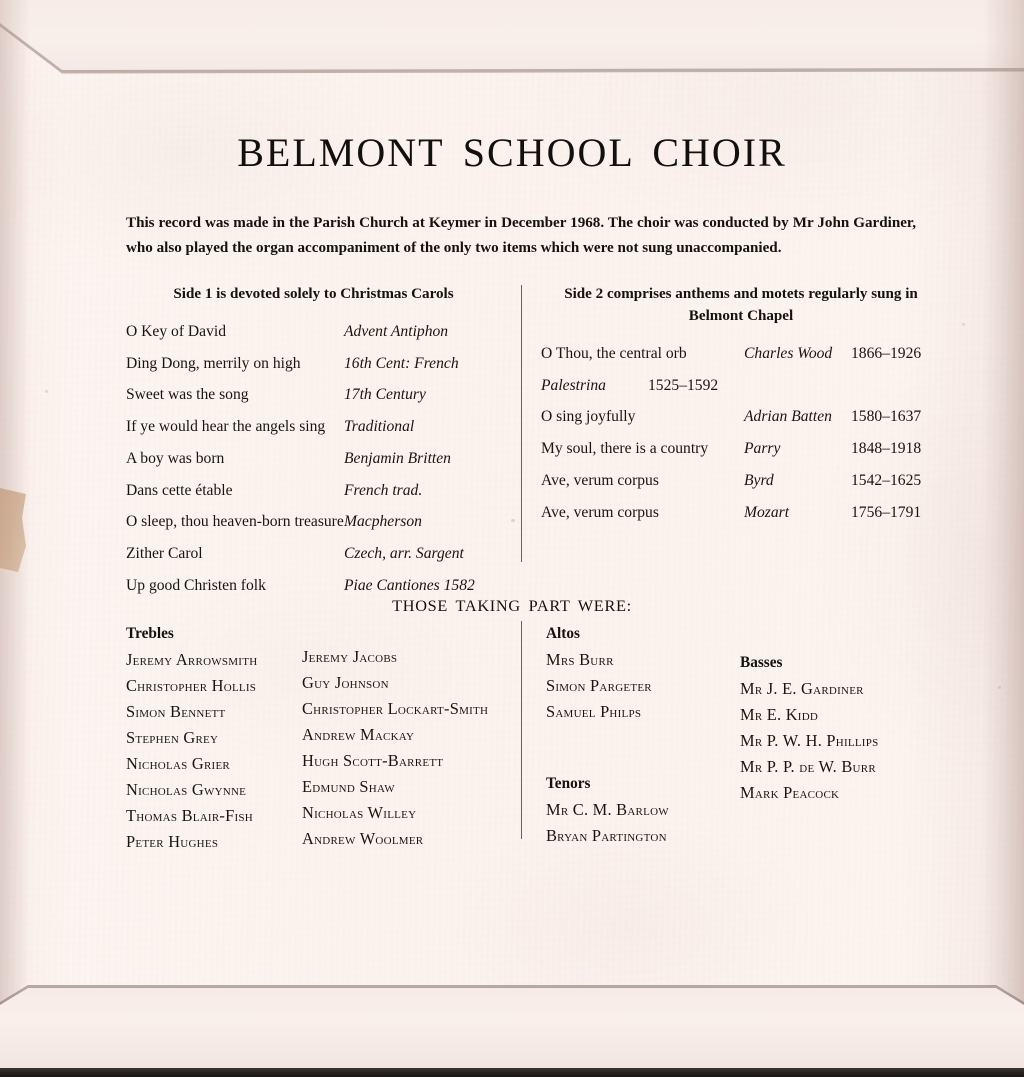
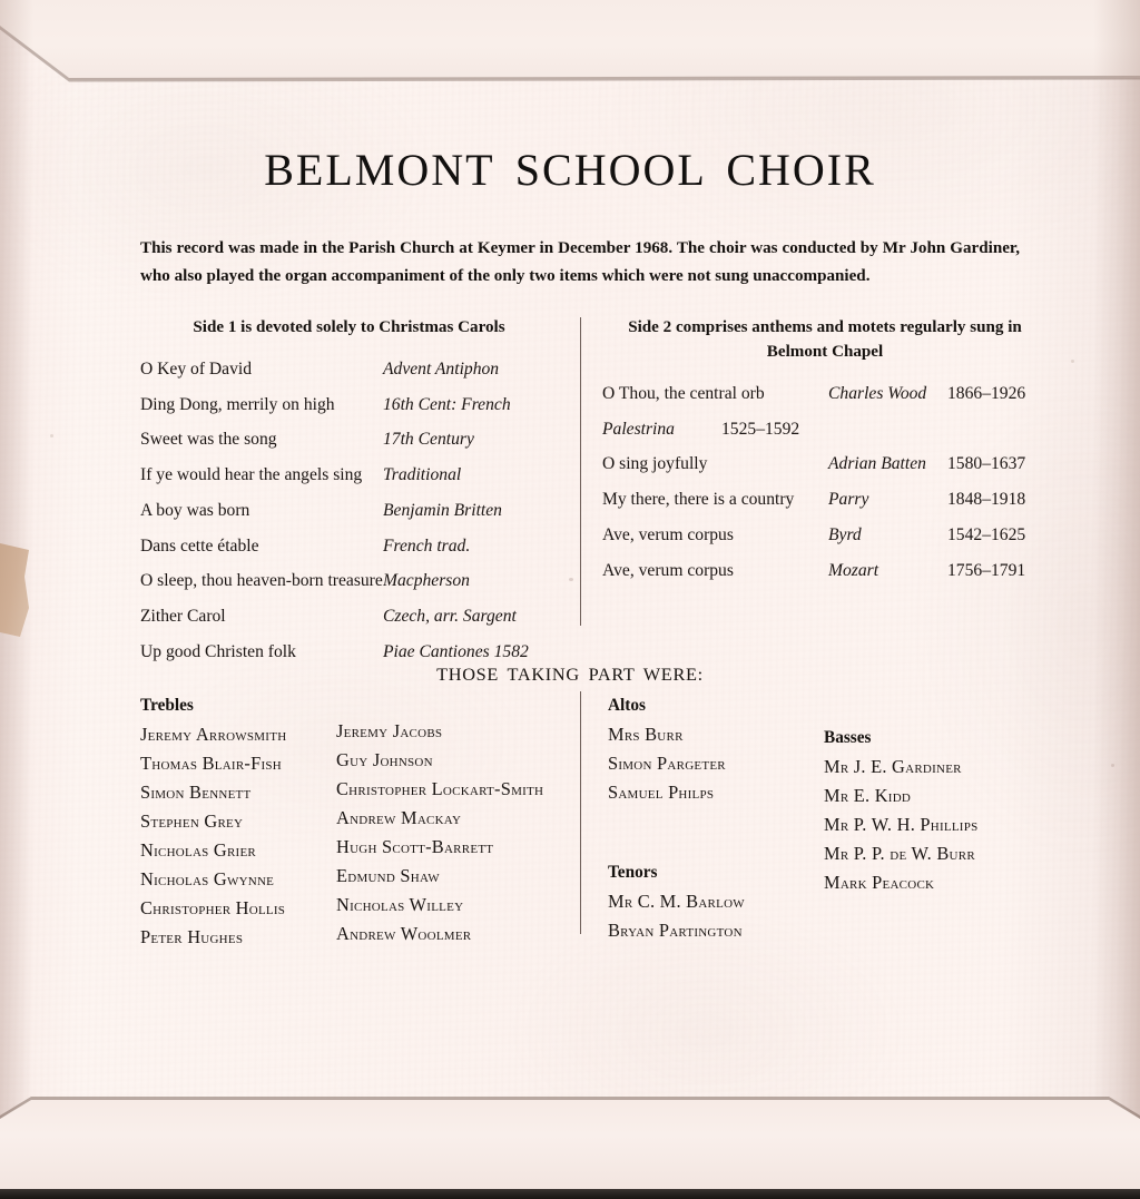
  BELMONT SCHOOL CHOIR
  This record was made in the Parish Church at Keymer in December 1968. The choir was conducted by Mr John Gardiner, who also played the organ accompaniment of the only two items which were not sung unaccompanied.
  Side 1 is devoted solely to Christmas Carols
  O Key of David
  Advent Antiphon
  Ding Dong, merrily on high
  16th Cent: French
  Sweet was the song
  17th Century
  If ye would hear the angels sing
  Traditional
  A boy was born
  Benjamin Britten
  Dans cette étable
  French trad.
  O sleep, thou heaven-born treasure
  Macpherson
  Zither Carol
  Czech, arr. Sargent
  Up good Christen folk
  Piae Cantiones 1582
  Side 2 comprises anthems and motets regularly sung in
  Belmont Chapel
  O Thou, the central orb
  Charles Wood
  1866–1926
  Palestrina
  1525–1592
  O sing joyfully
  Adrian Batten
  1580–1637
- My soul, there is a country
+ My there, there is a country
  Parry
  1848–1918
  Ave, verum corpus
  Byrd
  1542–1625
  Ave, verum corpus
  Mozart
  1756–1791
  THOSE TAKING PART WERE:
  Trebles
  Jeremy Arrowsmith
- Christopher Hollis
+ Thomas Blair-Fish
  Simon Bennett
  Stephen Grey
  Nicholas Grier
  Nicholas Gwynne
- Thomas Blair-Fish
+ Christopher Hollis
  Peter Hughes
  Jeremy Jacobs
  Guy Johnson
  Christopher Lockart-Smith
  Andrew Mackay
  Hugh Scott-Barrett
  Edmund Shaw
  Nicholas Willey
  Andrew Woolmer
  Altos
  Mrs Burr
  Simon Pargeter
  Samuel Philps
  Tenors
  Mr C. M. Barlow
  Bryan Partington
  Basses
  Mr J. E. Gardiner
  Mr E. Kidd
  Mr P. W. H. Phillips
  Mr P. P. de W. Burr
  Mark Peacock
